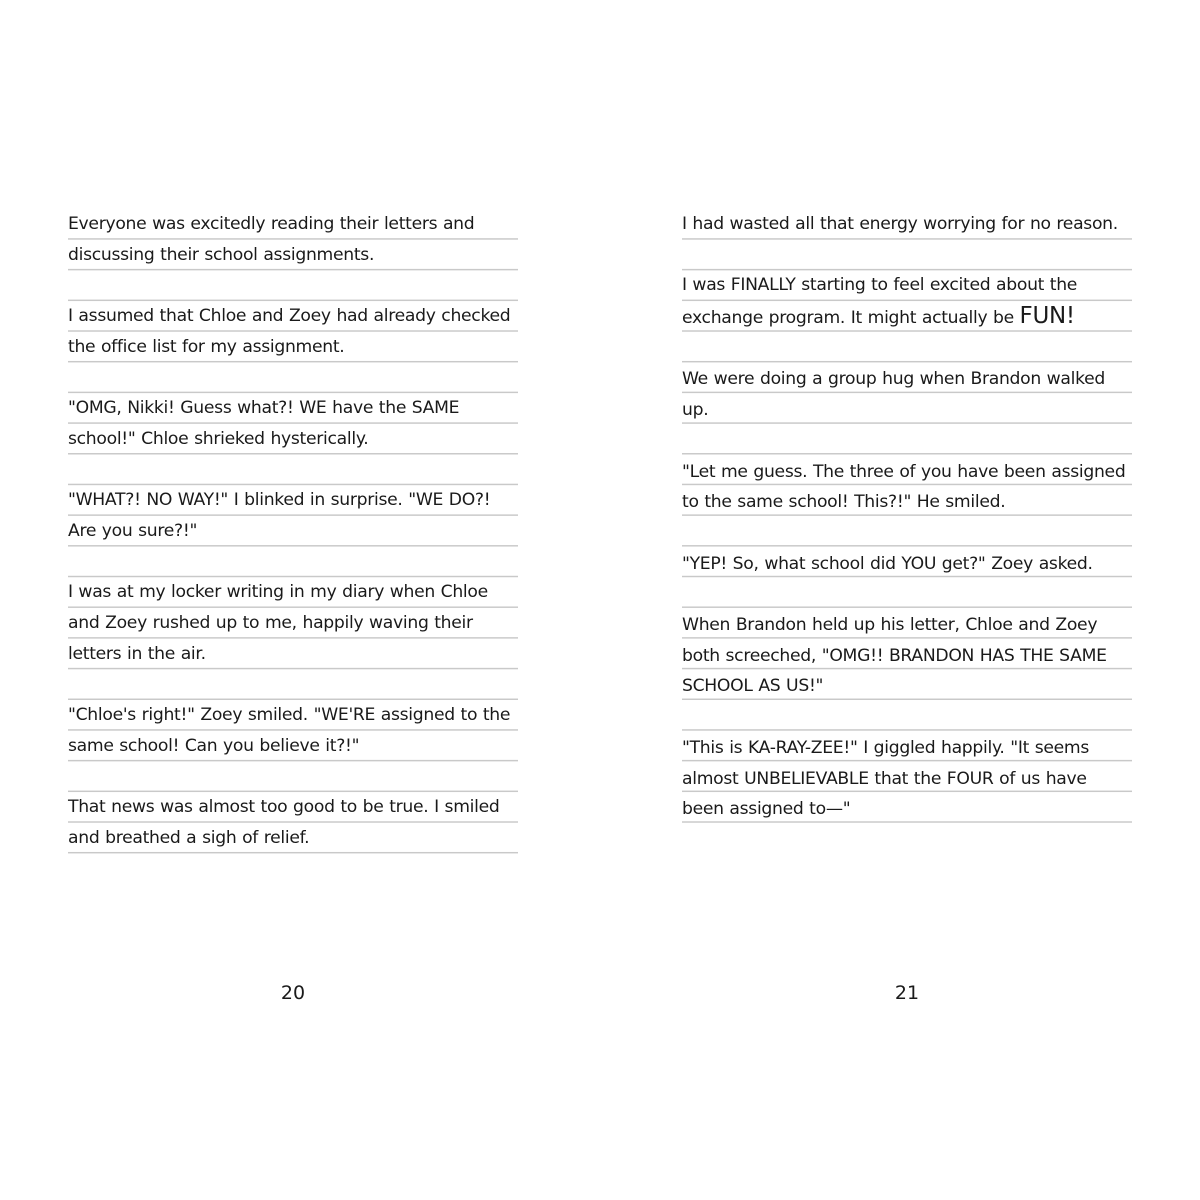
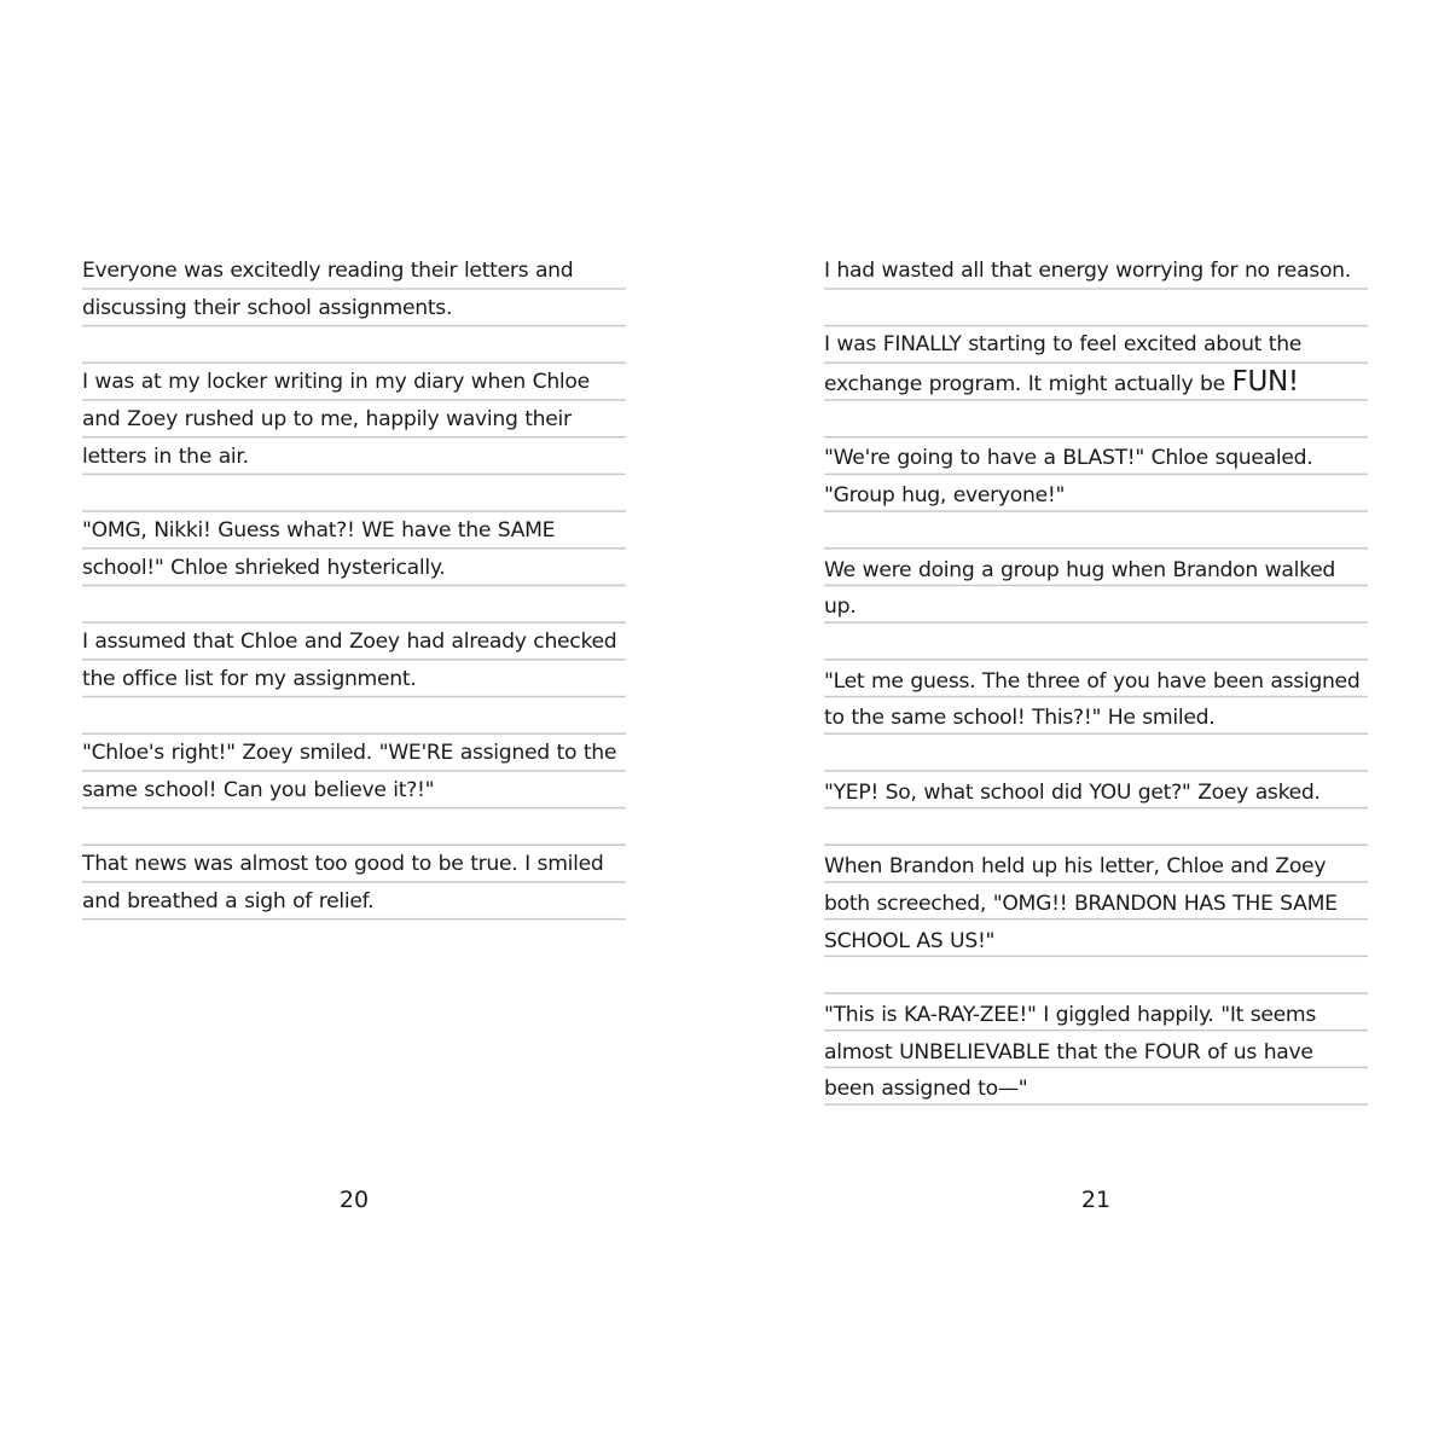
  Everyone was excitedly reading their letters and discussing their school assignments.
- I assumed that Chloe and Zoey had already checked the office list for my assignment.
+ I was at my locker writing in my diary when Chloe and Zoey rushed up to me, happily waving their letters in the air.
  "OMG, Nikki! Guess what?! WE have the SAME school!" Chloe shrieked hysterically.
- "WHAT?! NO WAY!" I blinked in surprise. "WE DO?! Are you sure?!"
- I was at my locker writing in my diary when Chloe and Zoey rushed up to me, happily waving their letters in the air.
+ I assumed that Chloe and Zoey had already checked the office list for my assignment.
  "Chloe's right!" Zoey smiled. "WE'RE assigned to the same school! Can you believe it?!"
  That news was almost too good to be true. I smiled and breathed a sigh of relief.
  20
  I had wasted all that energy worrying for no reason.
  I was FINALLY starting to feel excited about the exchange program. It might actually be FUN!
+ "We're going to have a BLAST!" Chloe squealed. "Group hug, everyone!"
  We were doing a group hug when Brandon walked up.
  "Let me guess. The three of you have been assigned to the same school! This?!" He smiled.
  "YEP! So, what school did YOU get?" Zoey asked.
  When Brandon held up his letter, Chloe and Zoey both screeched, "OMG!! BRANDON HAS THE SAME SCHOOL AS US!"
  "This is KA-RAY-ZEE!" I giggled happily. "It seems almost UNBELIEVABLE that the FOUR of us have been assigned to—"
  21
